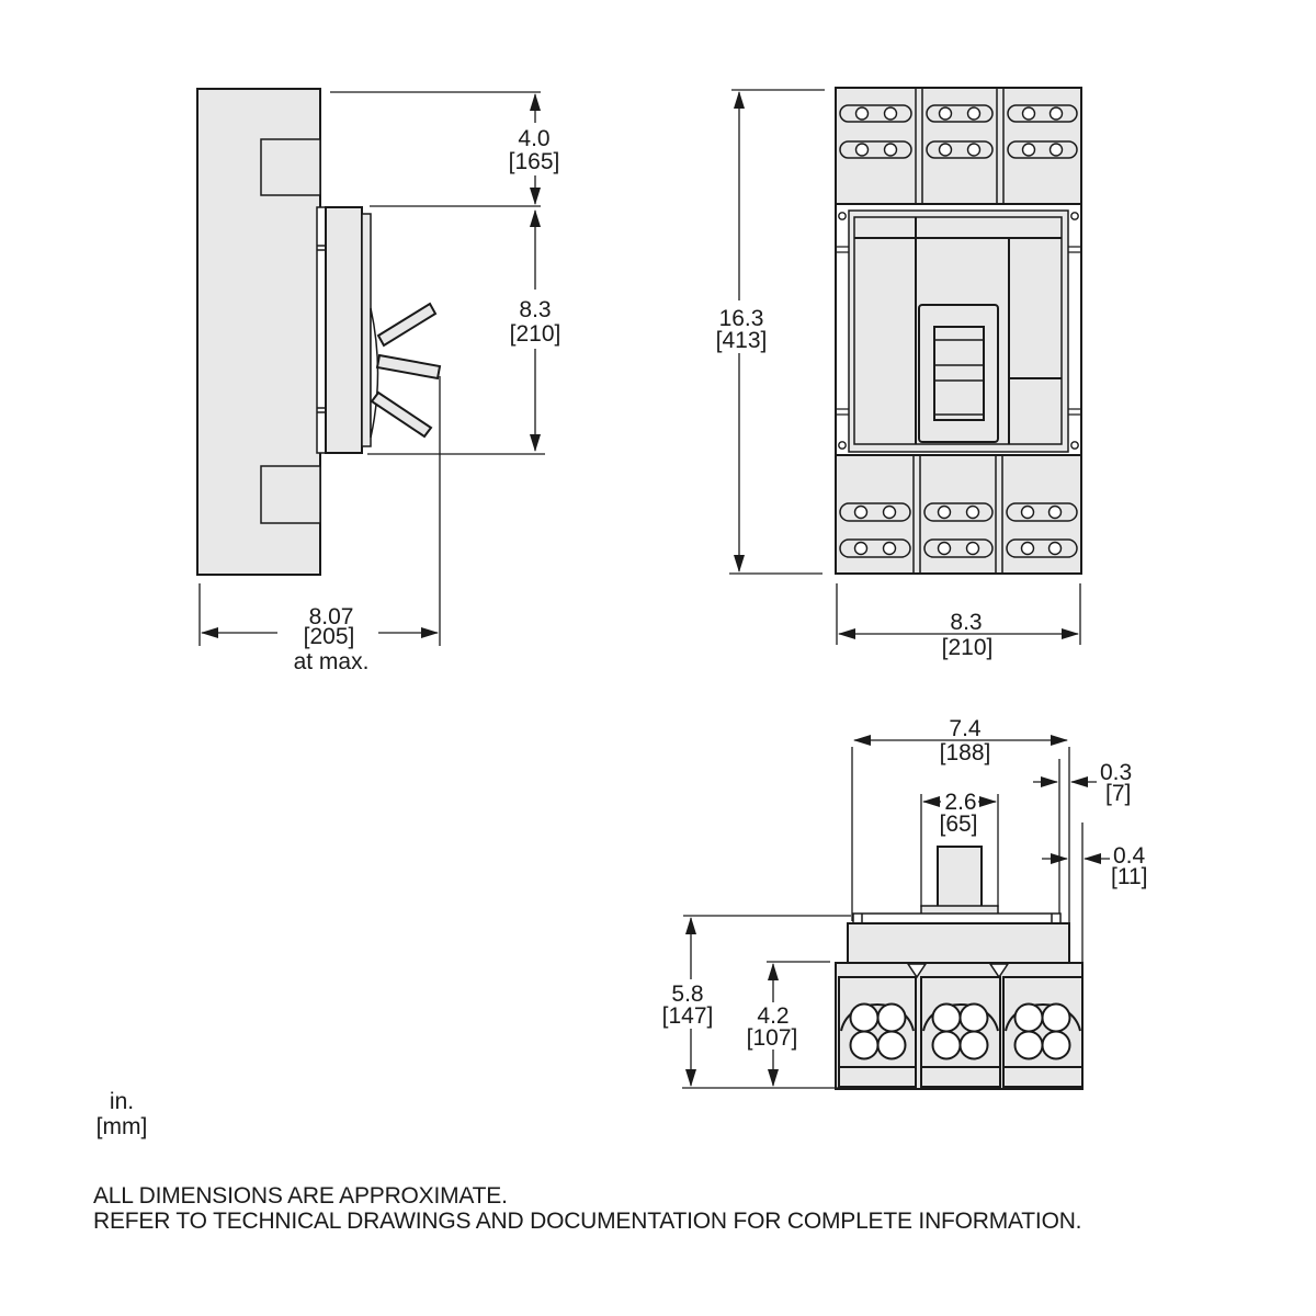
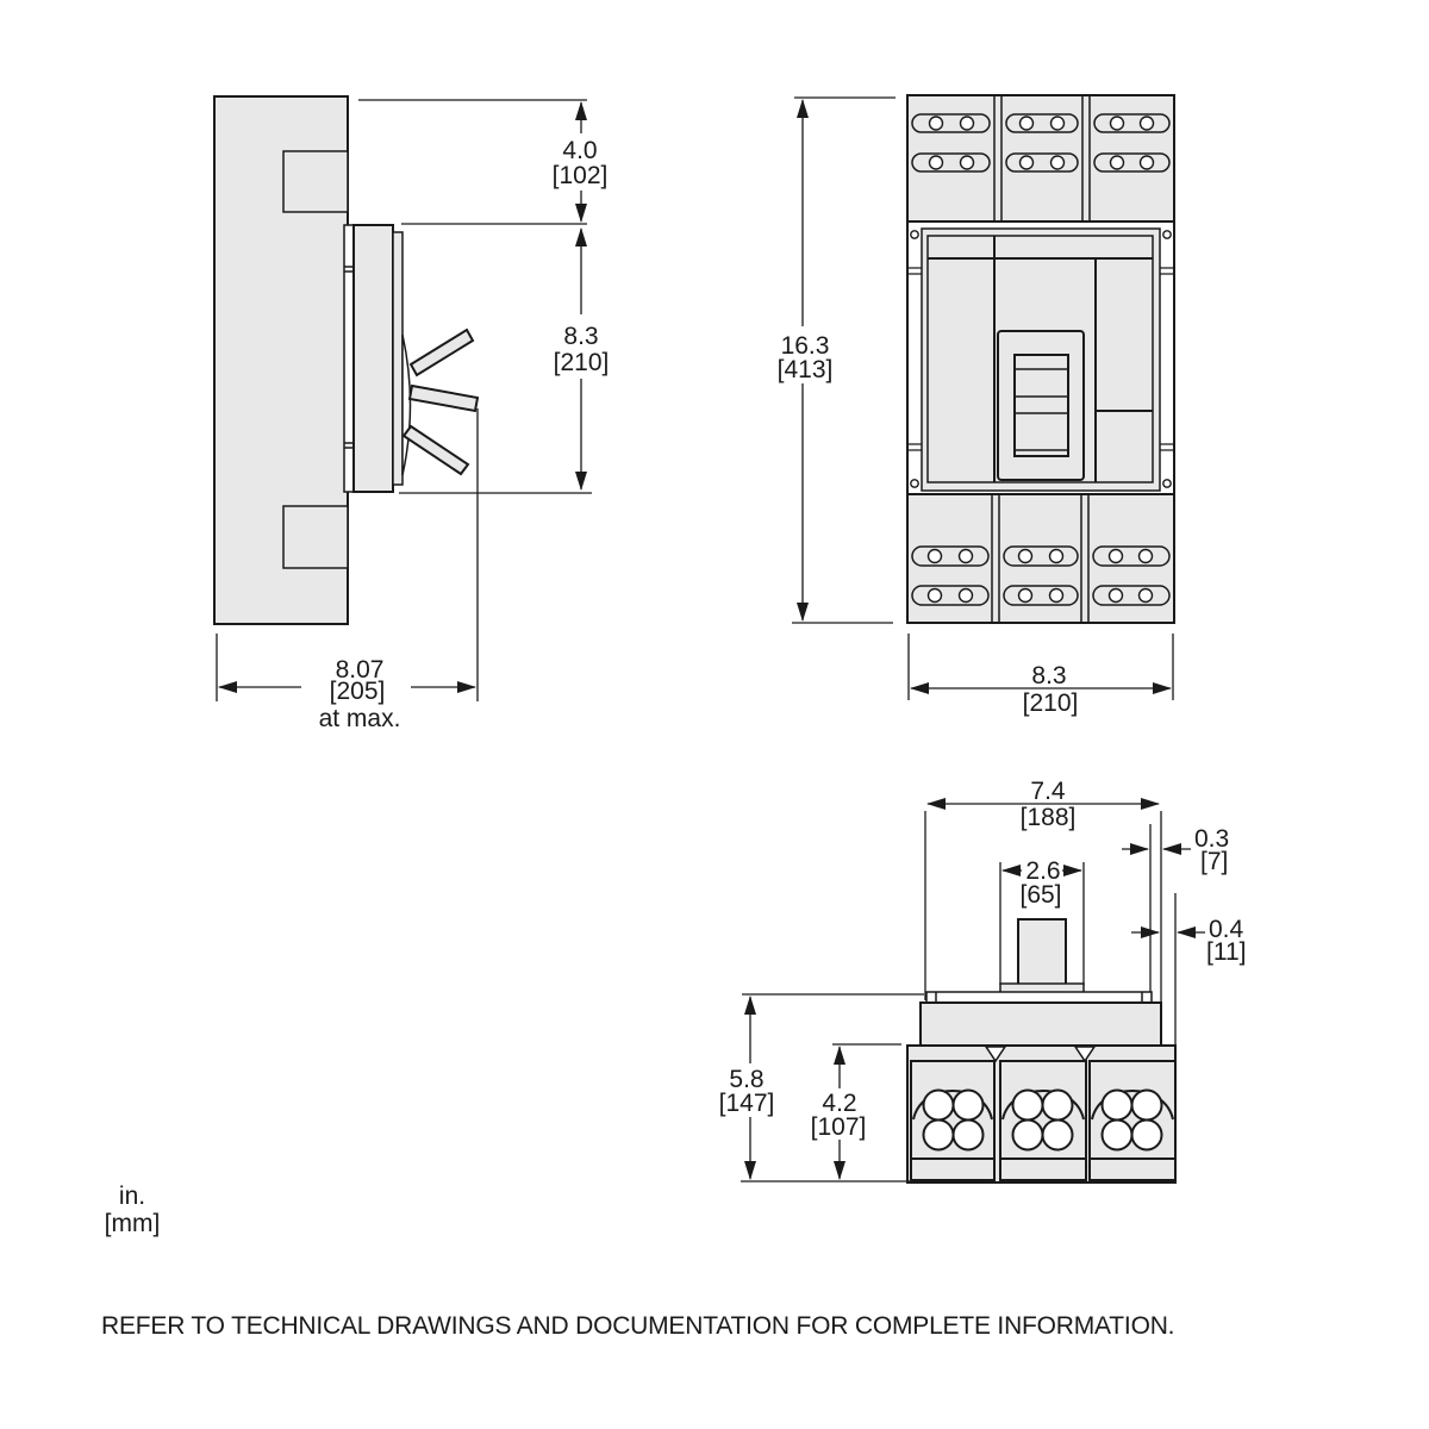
  4.0
- [165]
+ [102]
  8.3
  [210]
  8.07
  [205]
  at max.
  16.3
  [413]
  8.3
  [210]
  7.4
  [188]
  2.6
  [65]
  0.3
  [7]
  0.4
  [11]
  5.8
  [147]
  4.2
  [107]
  in.
  [mm]
- ALL DIMENSIONS ARE APPROXIMATE.
  REFER TO TECHNICAL DRAWINGS AND DOCUMENTATION FOR COMPLETE INFORMATION.
